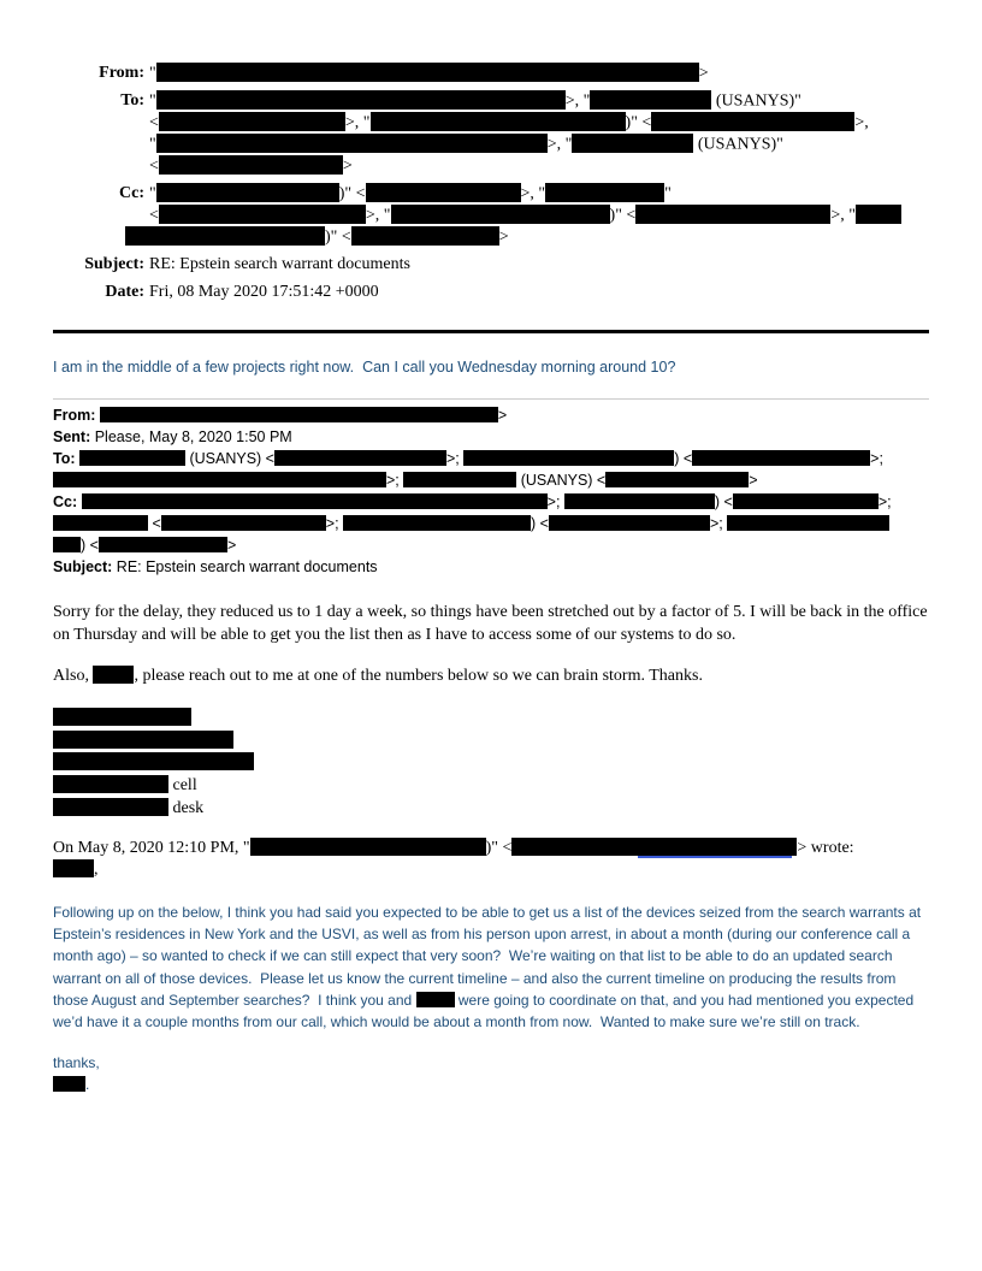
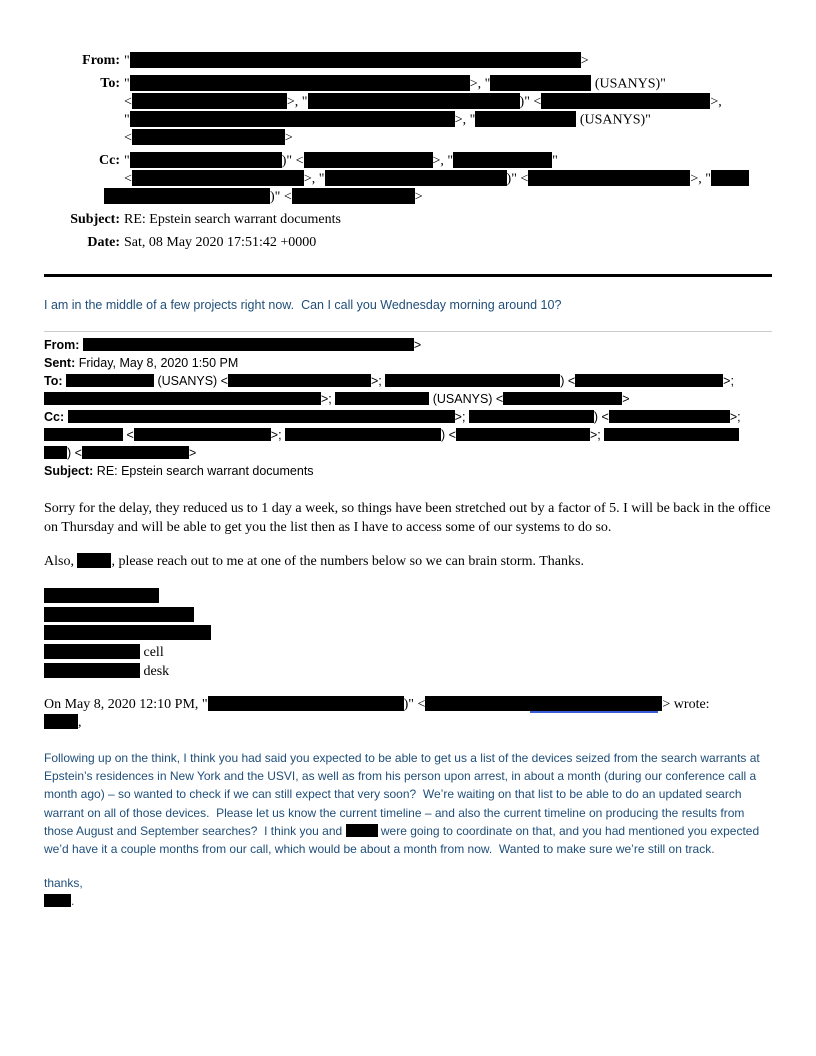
  From:
  " >
  To:
  " >, " (USANYS)"
  < >, " )" < >,
  " >, " (USANYS)"
  < >
  Cc:
  " )" < >, " "
  < >, " )" < >, "
  )" < >
  Subject:
  RE: Epstein search warrant documents
  Date:
- Fri, 08 May 2020 17:51:42 +0000
+ Sat, 08 May 2020 17:51:42 +0000
  I am in the middle of a few projects right now. Can I call you Wednesday morning around 10?
  From: >
- Sent: Please, May 8, 2020 1:50 PM
+ Sent: Friday, May 8, 2020 1:50 PM
  To: (USANYS) < >; ) < >;
  >; (USANYS) < >
  Cc: >; ) < >;
  < >; ) < >;
  ) < >
  Subject: RE: Epstein search warrant documents
  Sorry for the delay, they reduced us to 1 day a week, so things have been stretched out by a factor of 5. I will be back in the office on Thursday and will be able to get you the list then as I have to access some of our systems to do so.
  Also, , please reach out to me at one of the numbers below so we can brain storm. Thanks.
  cell
  desk
  On May 8, 2020 12:10 PM, " )" < > wrote:
  ,
- Following up on the below, I think you had said you expected to be able to get us a list of the devices seized from the search warrants at Epstein’s residences in New York and the USVI, as well as from his person upon arrest, in about a month (during our conference call a month ago) – so wanted to check if we can still expect that very soon? We’re waiting on that list to be able to do an updated search warrant on all of those devices. Please let us know the current timeline – and also the current timeline on producing the results from those August and September searches? I think you and were going to coordinate on that, and you had mentioned you expected we’d have it a couple months from our call, which would be about a month from now. Wanted to make sure we’re still on track.
+ Following up on the think, I think you had said you expected to be able to get us a list of the devices seized from the search warrants at Epstein’s residences in New York and the USVI, as well as from his person upon arrest, in about a month (during our conference call a month ago) – so wanted to check if we can still expect that very soon? We’re waiting on that list to be able to do an updated search warrant on all of those devices. Please let us know the current timeline – and also the current timeline on producing the results from those August and September searches? I think you and were going to coordinate on that, and you had mentioned you expected we’d have it a couple months from our call, which would be about a month from now. Wanted to make sure we’re still on track.
  thanks,
  .
